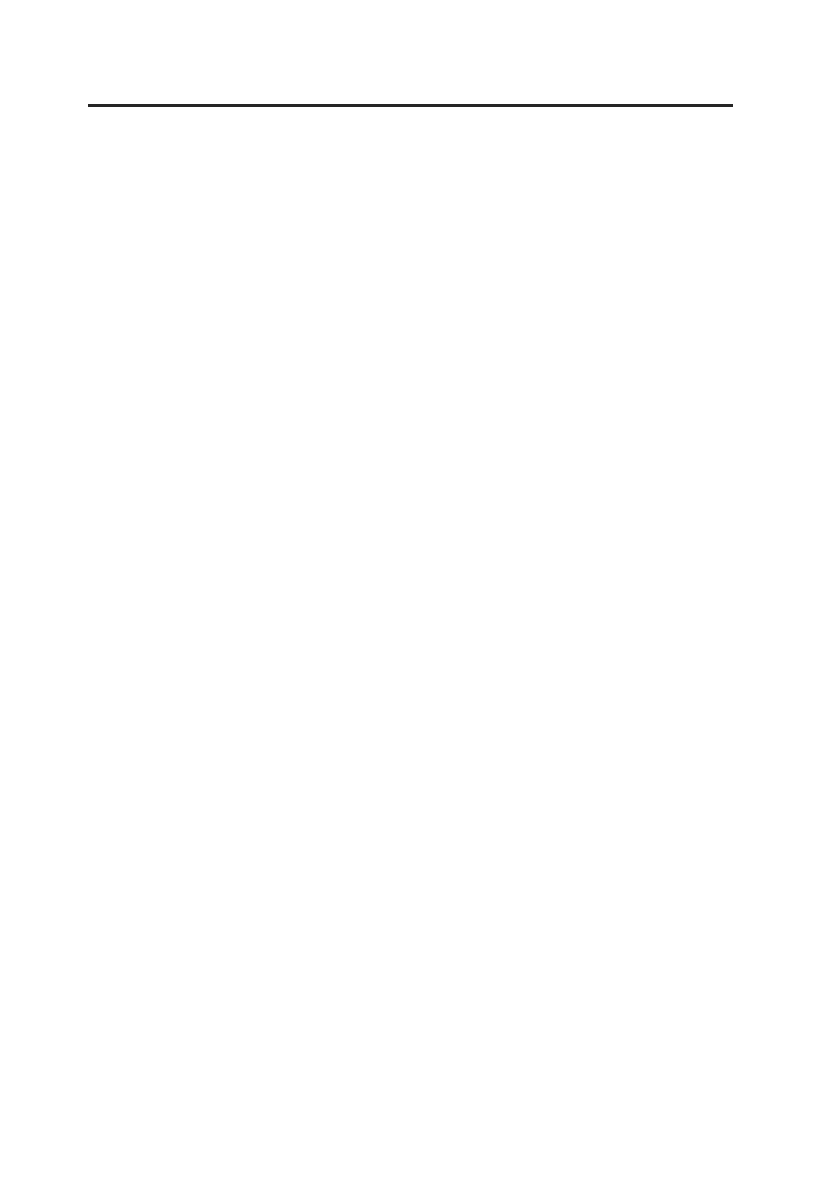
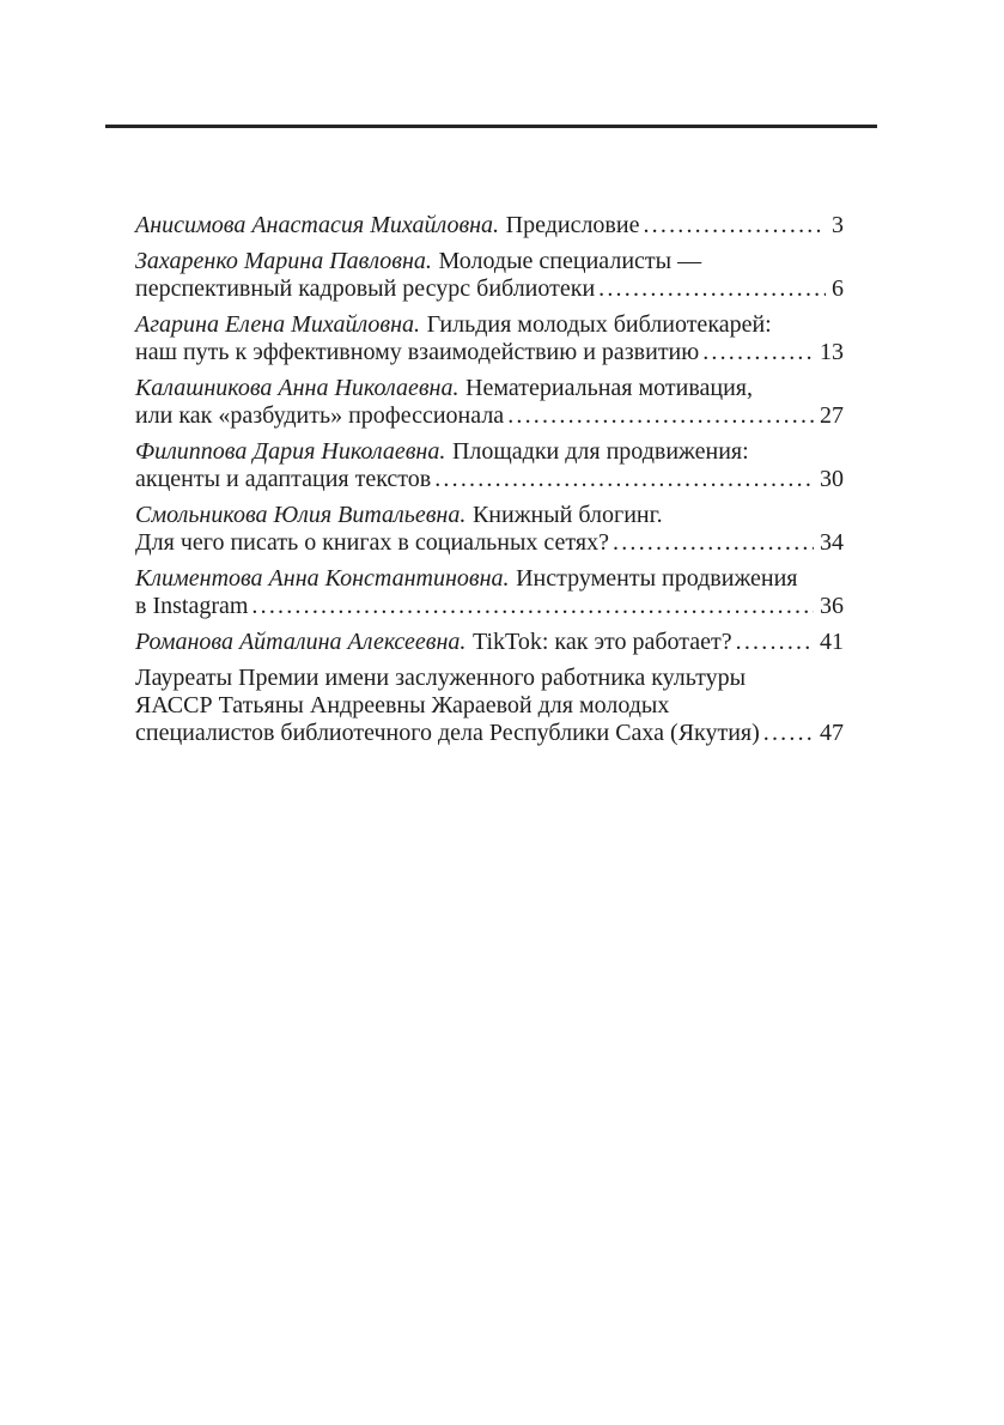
+ Анисимова Анастасия Михайловна.
+ Предисловие
+ 3
+ Захаренко Марина Павловна.
+ Молодые специалисты —
+ перспективный кадровый ресурс библиотеки
+ 6
+ Агарина Елена Михайловна.
+ Гильдия молодых библиотекарей:
+ наш путь к эффективному взаимодействию и развитию
+ 13
+ Калашникова Анна Николаевна.
+ Нематериальная мотивация,
+ или как «разбудить» профессионала
+ 27
+ Филиппова Дария Николаевна.
+ Площадки для продвижения:
+ акценты и адаптация текстов
+ 30
+ Смольникова Юлия Витальевна.
+ Книжный блогинг.
+ Для чего писать о книгах в социальных сетях?
+ 34
+ Климентова Анна Константиновна.
+ Инструменты продвижения
+ в Instagram
+ 36
+ Романова Айталина Алексеевна.
+ TikTok: как это работает?
+ 41
+ Лауреаты Премии имени заслуженного работника культуры
+ ЯАССР Татьяны Андреевны Жараевой для молодых
+ специалистов библиотечного дела Республики Саха (Якутия)
+ 47
